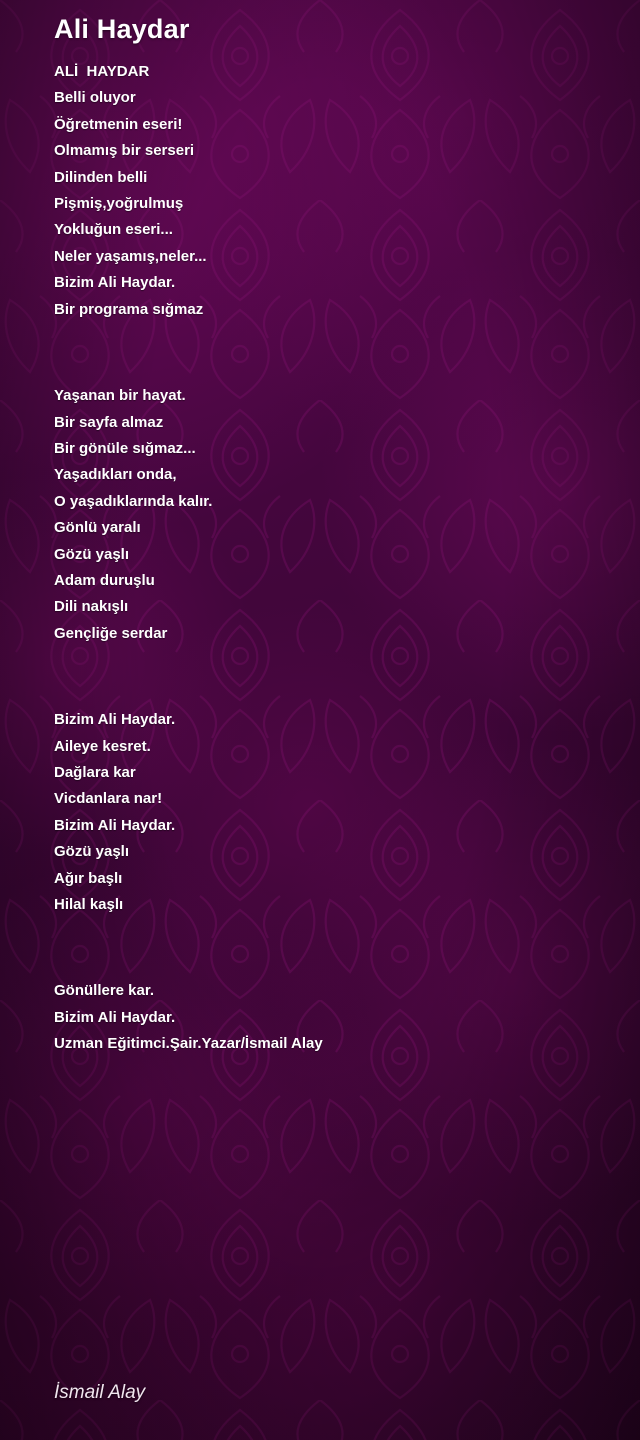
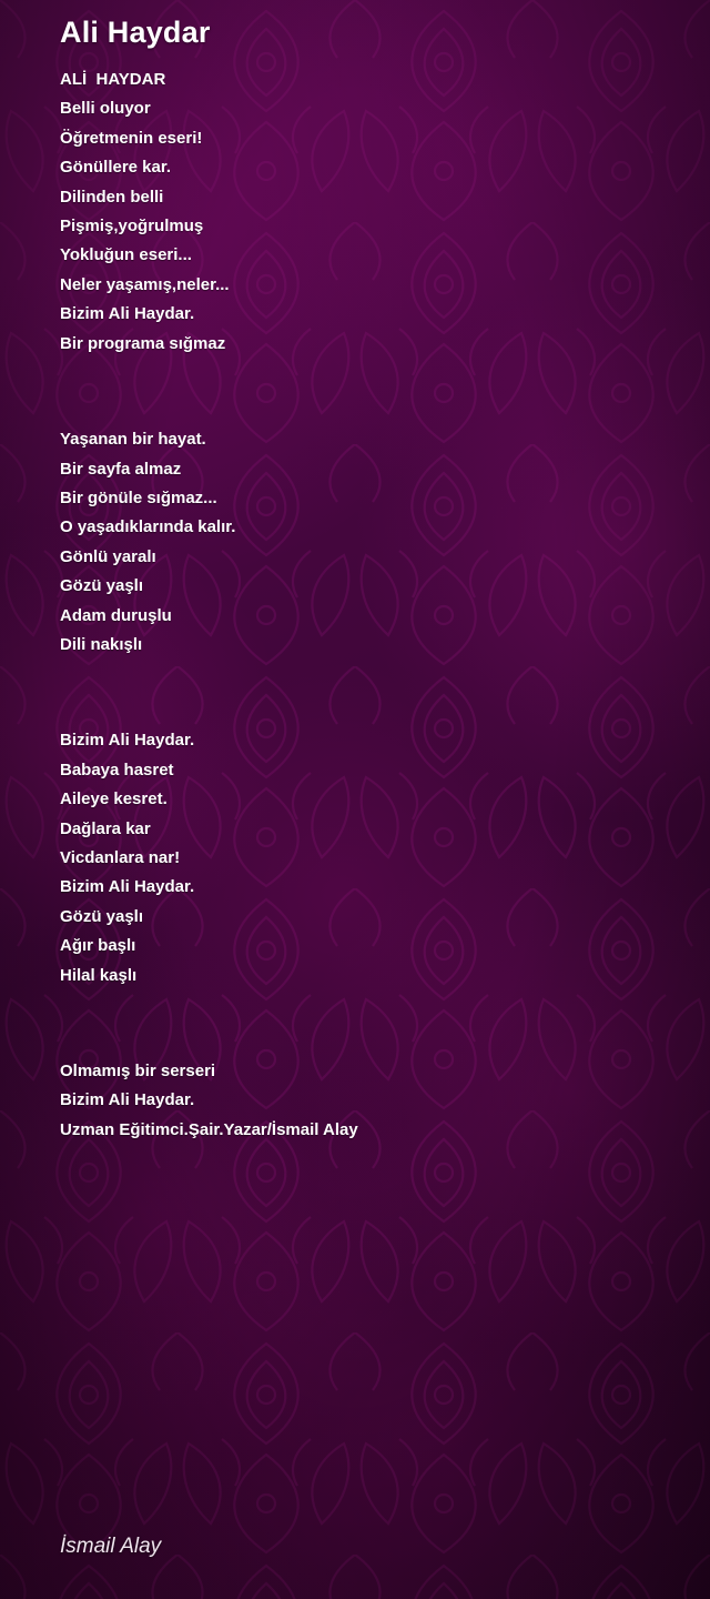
  Ali Haydar
  ALİ HAYDAR
  Belli oluyor
  Öğretmenin eseri!
- Olmamış bir serseri
+ Gönüllere kar.
  Dilinden belli
  Pişmiş,yoğrulmuş
  Yokluğun eseri...
  Neler yaşamış,neler...
  Bizim Ali Haydar.
  Bir programa sığmaz
  Yaşanan bir hayat.
  Bir sayfa almaz
  Bir gönüle sığmaz...
- Yaşadıkları onda,
  O yaşadıklarında kalır.
  Gönlü yaralı
  Gözü yaşlı
  Adam duruşlu
  Dili nakışlı
- Gençliğe serdar
  Bizim Ali Haydar.
+ Babaya hasret
  Aileye kesret.
  Dağlara kar
  Vicdanlara nar!
  Bizim Ali Haydar.
  Gözü yaşlı
  Ağır başlı
  Hilal kaşlı
- Gönüllere kar.
+ Olmamış bir serseri
  Bizim Ali Haydar.
  Uzman Eğitimci.Şair.Yazar/İsmail Alay
  İsmail Alay
